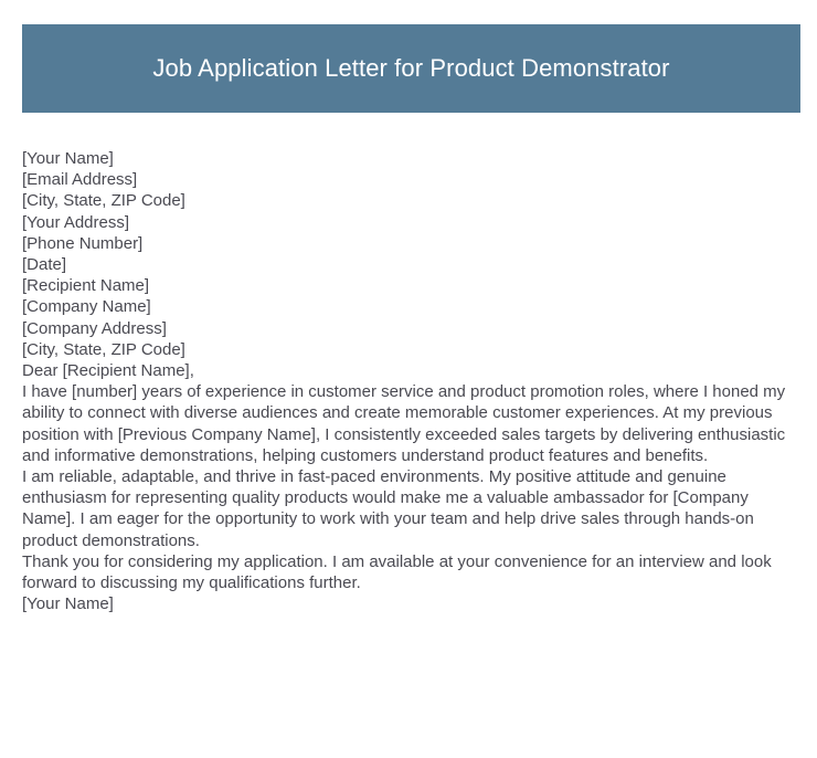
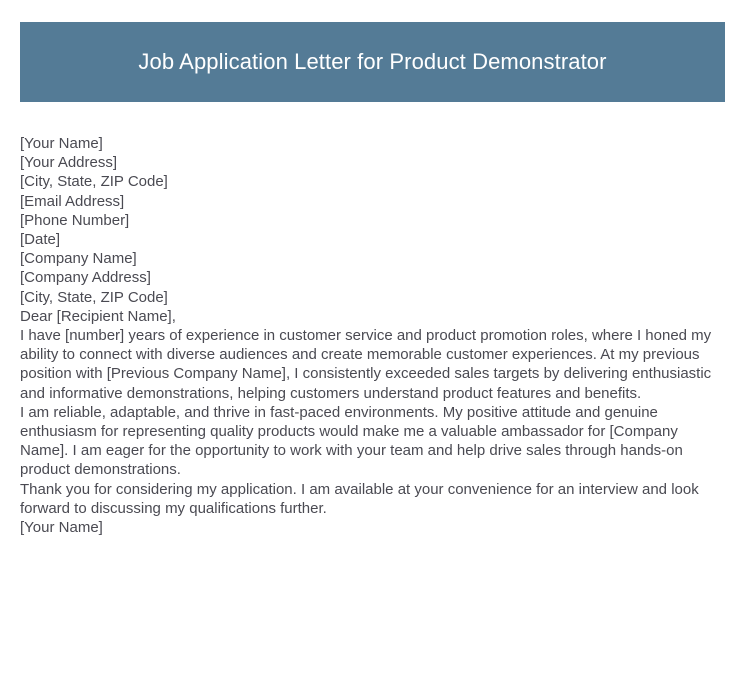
  Job Application Letter for Product Demonstrator
  [Your Name]
- [Email Address]
+ [Your Address]
  [City, State, ZIP Code]
- [Your Address]
+ [Email Address]
  [Phone Number]
  [Date]
- [Recipient Name]
  [Company Name]
  [Company Address]
  [City, State, ZIP Code]
  Dear [Recipient Name],
  I have [number] years of experience in customer service and product promotion roles, where I honed my ability to connect with diverse audiences and create memorable customer experiences. At my previous position with [Previous Company Name], I consistently exceeded sales targets by delivering enthusiastic and informative demonstrations, helping customers understand product features and benefits.
  I am reliable, adaptable, and thrive in fast-paced environments. My positive attitude and genuine enthusiasm for representing quality products would make me a valuable ambassador for [Company Name]. I am eager for the opportunity to work with your team and help drive sales through hands-on product demonstrations.
  Thank you for considering my application. I am available at your convenience for an interview and look forward to discussing my qualifications further.
  [Your Name]
